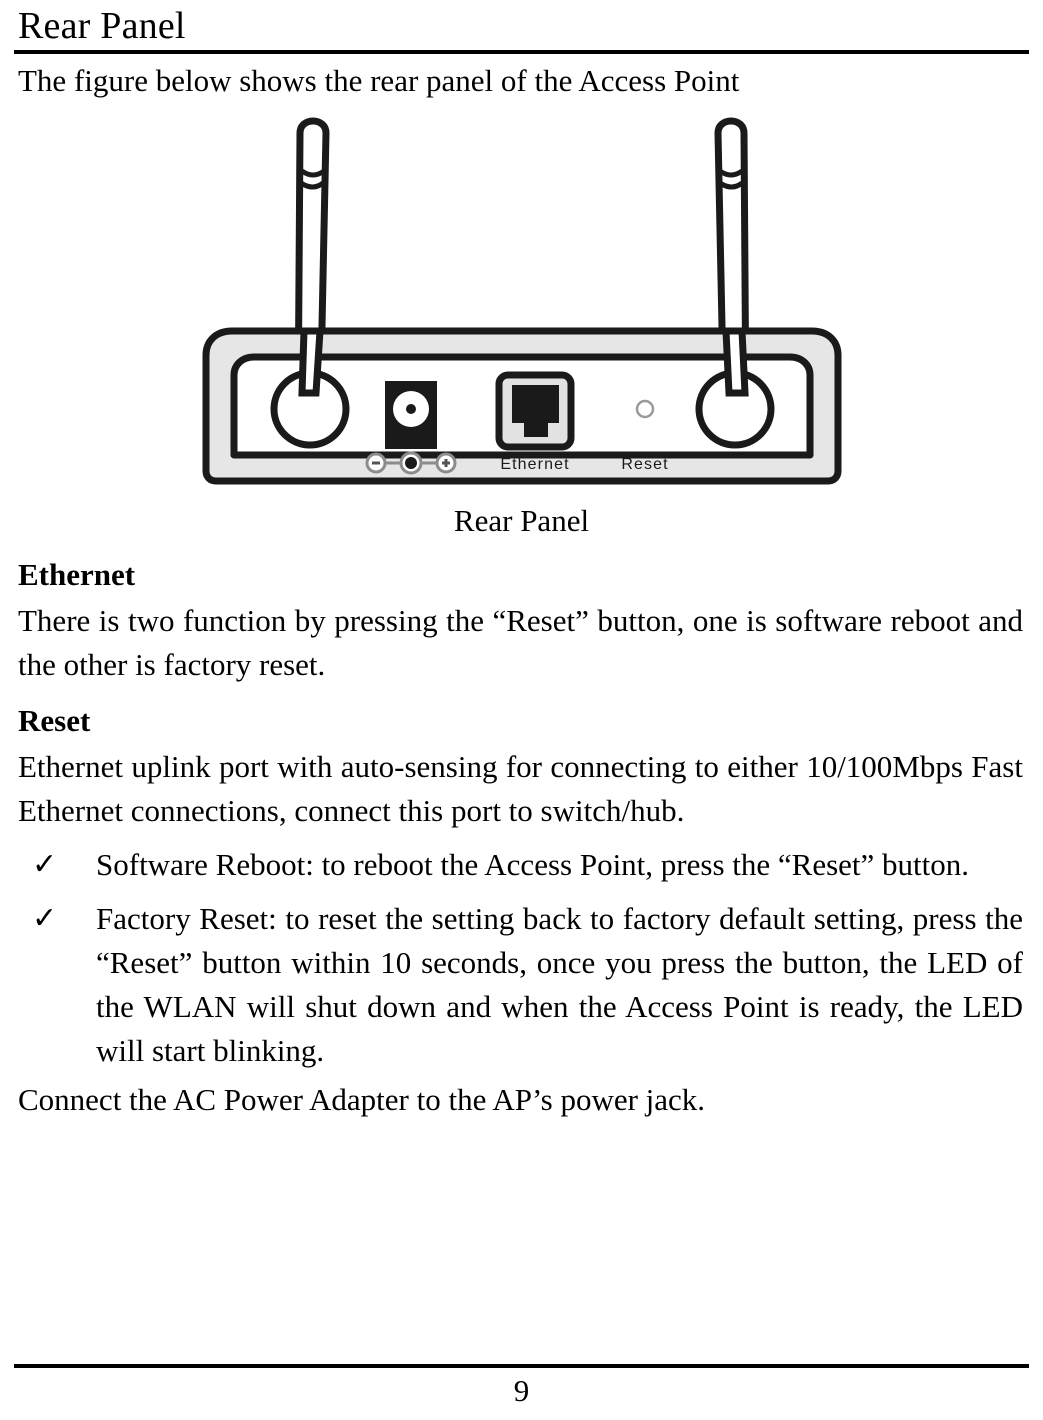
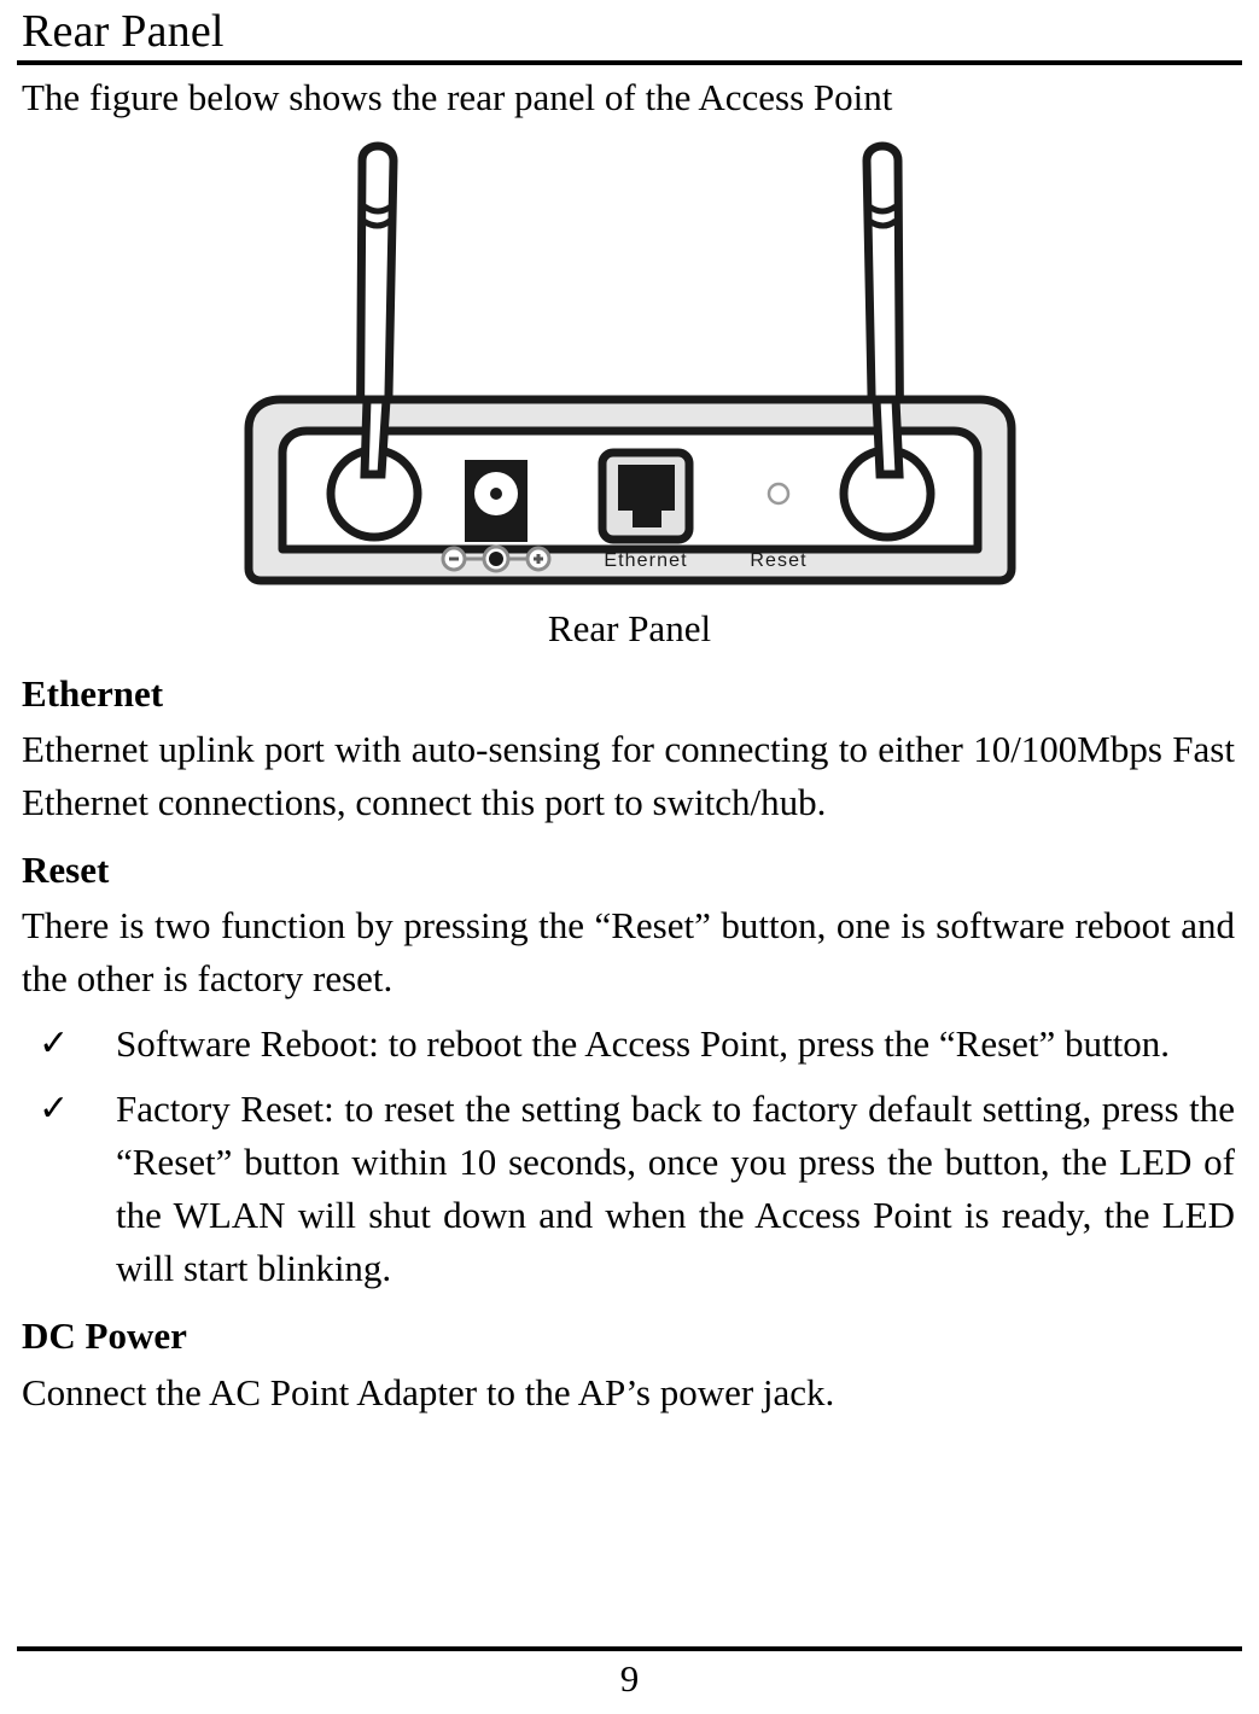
  Rear Panel
  The figure below shows the rear panel of the Access Point
  Ethernet
  Reset
  Rear Panel
  Ethernet
- There is two function by pressing the “Reset” button, one is software reboot and the other is factory reset.
+ Ethernet uplink port with auto-sensing for connecting to either 10/100Mbps Fast Ethernet connections, connect this port to switch/hub.
  Reset
- Ethernet uplink port with auto-sensing for connecting to either 10/100Mbps Fast Ethernet connections, connect this port to switch/hub.
+ There is two function by pressing the “Reset” button, one is software reboot and the other is factory reset.
  ✓
  Software Reboot: to reboot the Access Point, press the “Reset” button.
  ✓
  Factory Reset: to reset the setting back to factory default setting, press the “Reset” button within 10 seconds, once you press the button, the LED of the WLAN will shut down and when the Access Point is ready, the LED will start blinking.
+ DC Power
- Connect the AC Power Adapter to the AP’s power jack.
+ Connect the AC Point Adapter to the AP’s power jack.
  9
